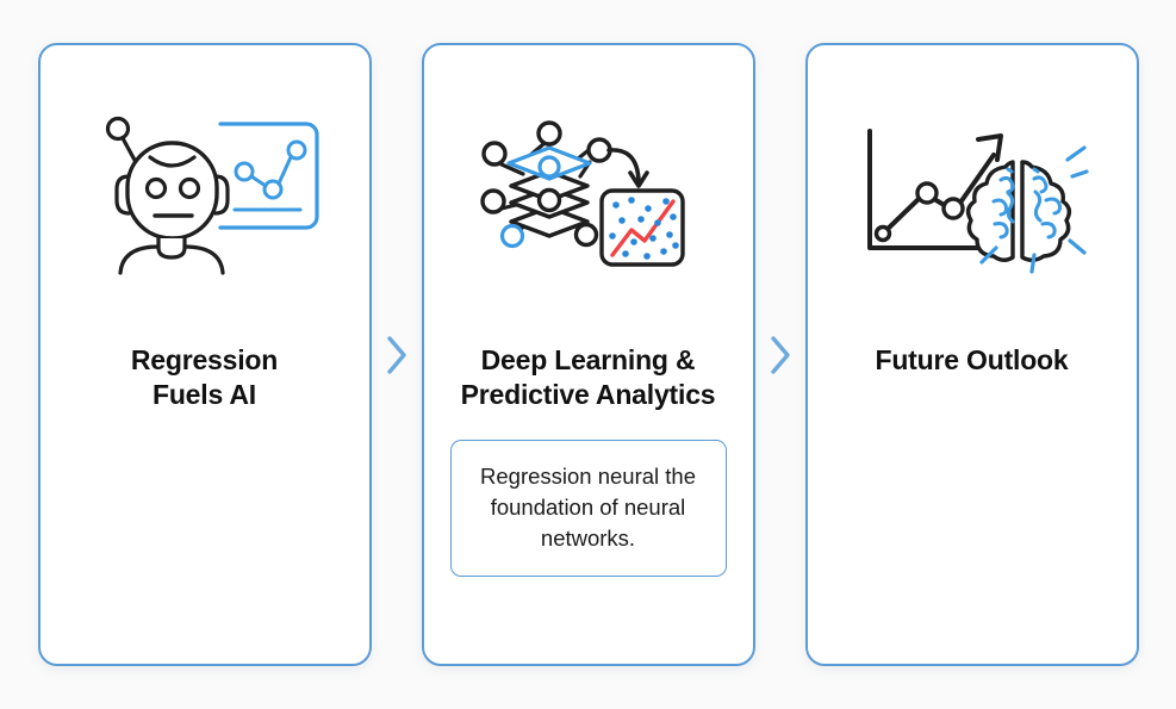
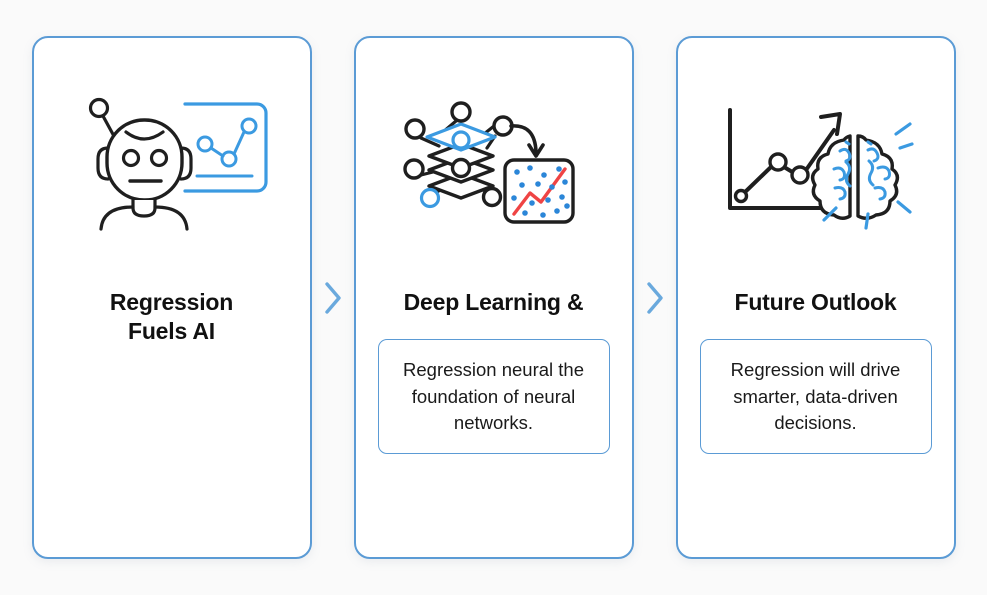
  Regression
  Fuels AI
  Deep Learning &
- Predictive Analytics
  Regression neural the foundation of neural networks.
  Future Outlook
+ Regression will drive smarter, data-driven decisions.
